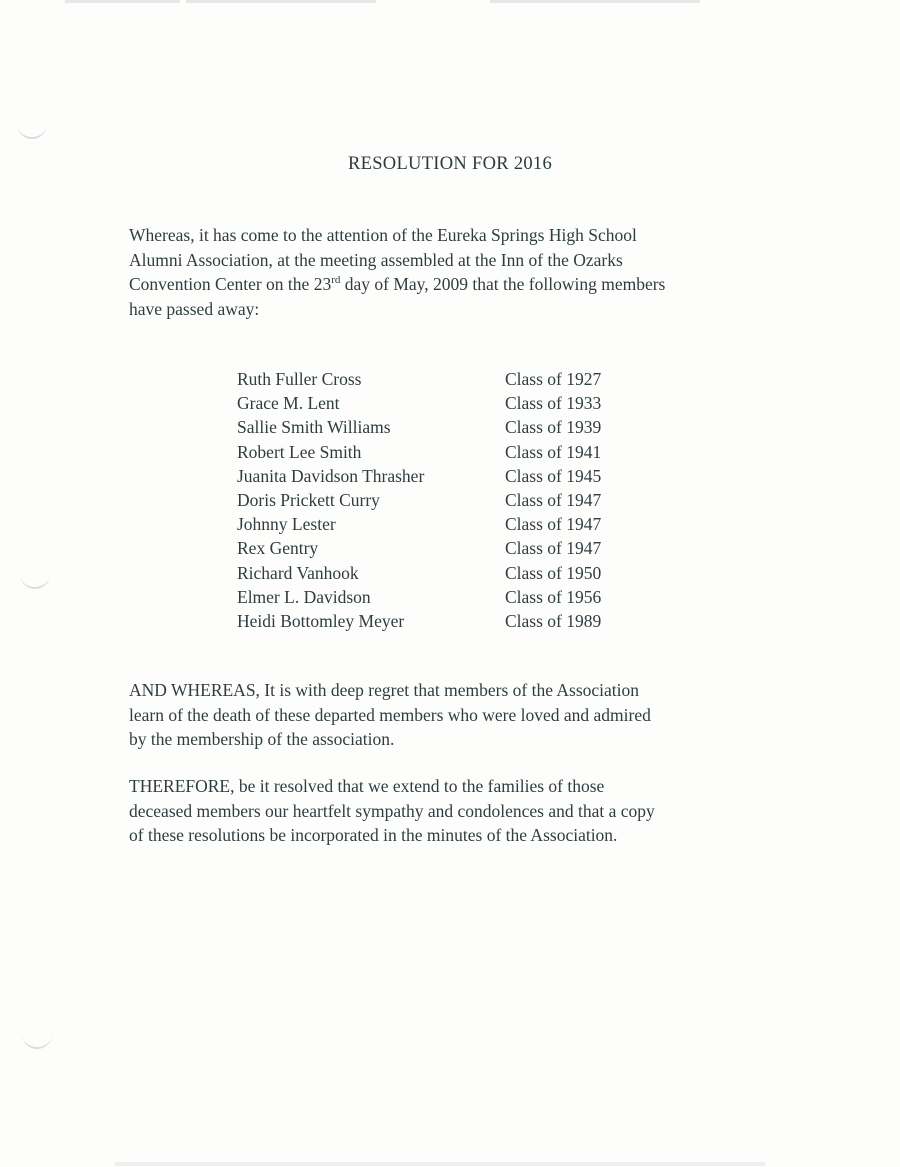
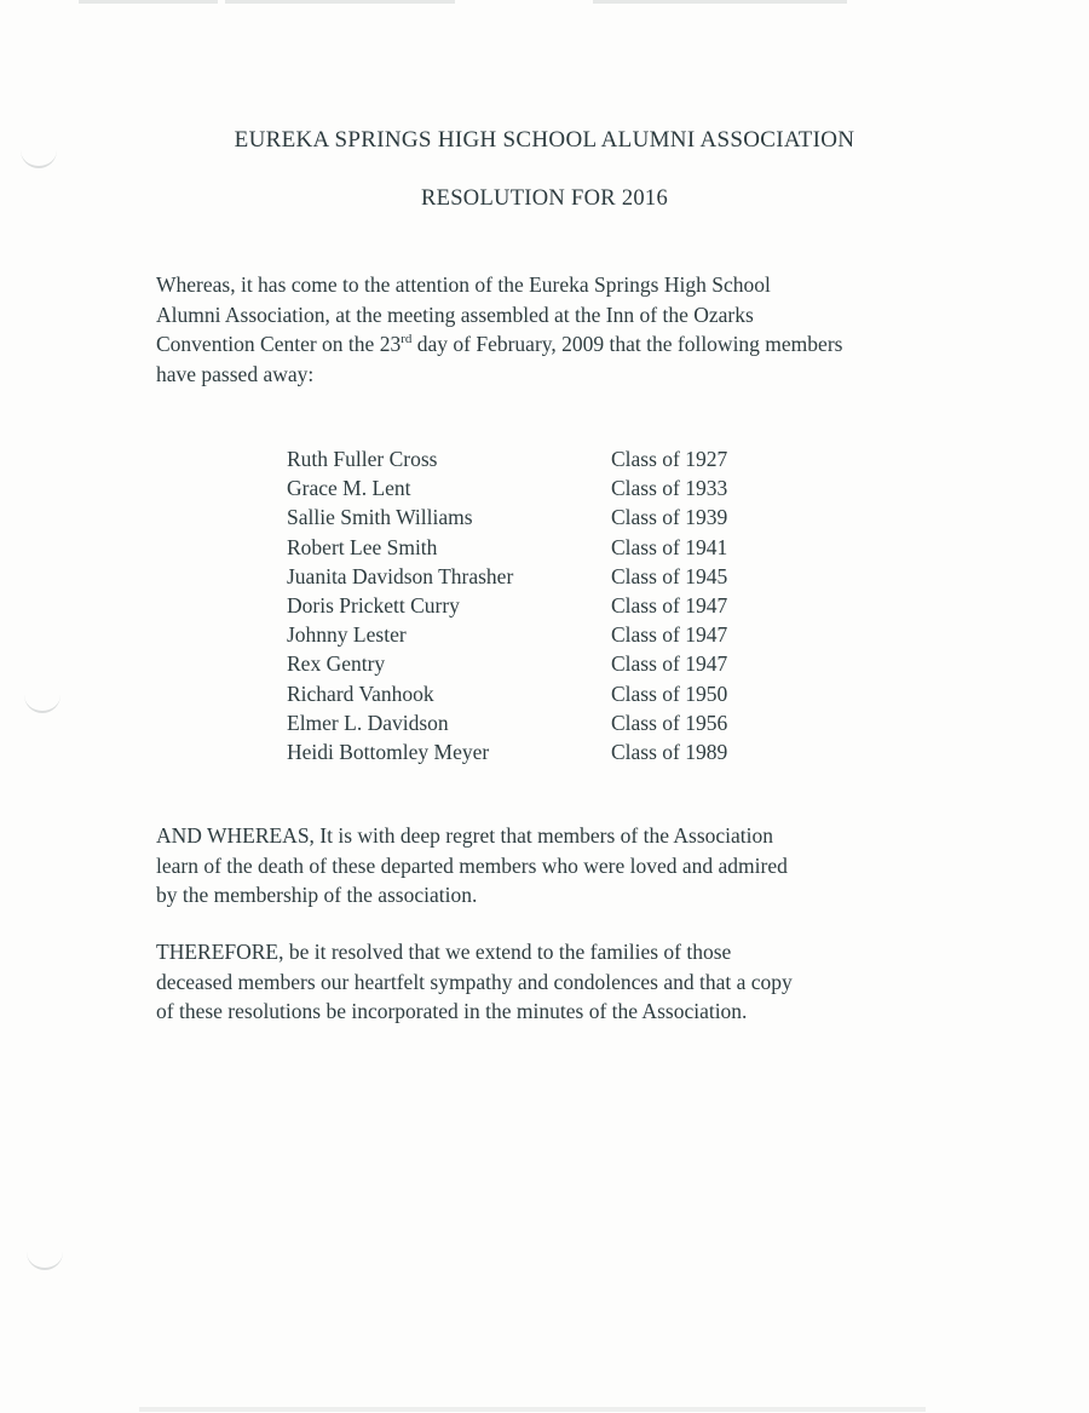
+ EUREKA SPRINGS HIGH SCHOOL ALUMNI ASSOCIATION
  RESOLUTION FOR 2016
  Whereas, it has come to the attention of the Eureka Springs High School
  Alumni Association, at the meeting assembled at the Inn of the Ozarks
- Convention Center on the 23rd day of May, 2009 that the following members
+ Convention Center on the 23rd day of February, 2009 that the following members
  have passed away:
  Ruth Fuller Cross
  Class of 1927
  Grace M. Lent
  Class of 1933
  Sallie Smith Williams
  Class of 1939
  Robert Lee Smith
  Class of 1941
  Juanita Davidson Thrasher
  Class of 1945
  Doris Prickett Curry
  Class of 1947
  Johnny Lester
  Class of 1947
  Rex Gentry
  Class of 1947
  Richard Vanhook
  Class of 1950
  Elmer L. Davidson
  Class of 1956
  Heidi Bottomley Meyer
  Class of 1989
  AND WHEREAS, It is with deep regret that members of the Association
  learn of the death of these departed members who were loved and admired
  by the membership of the association.
  THEREFORE, be it resolved that we extend to the families of those
  deceased members our heartfelt sympathy and condolences and that a copy
  of these resolutions be incorporated in the minutes of the Association.
